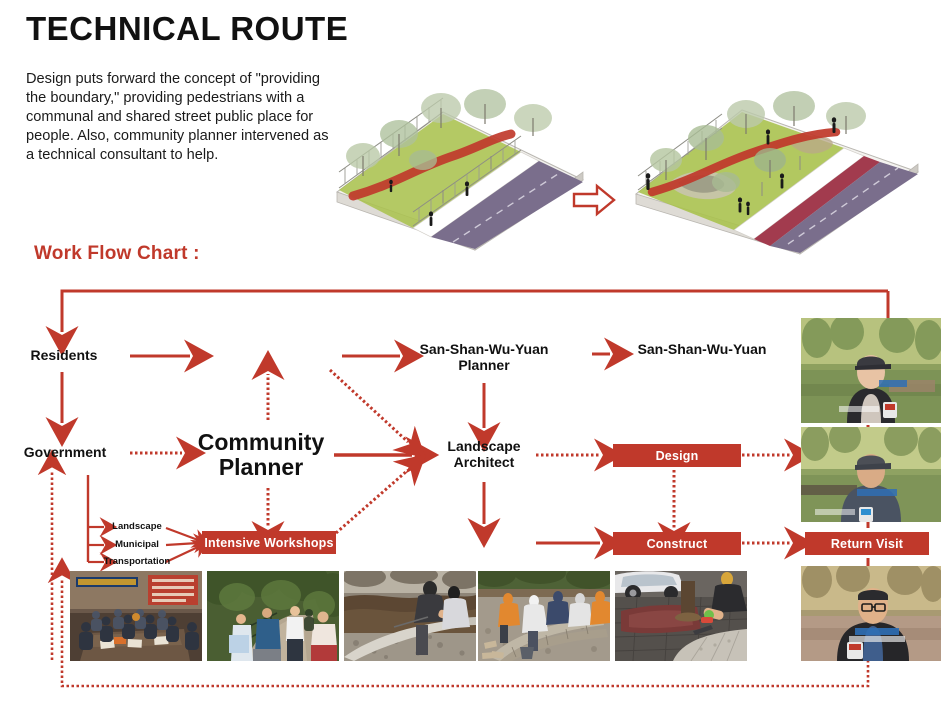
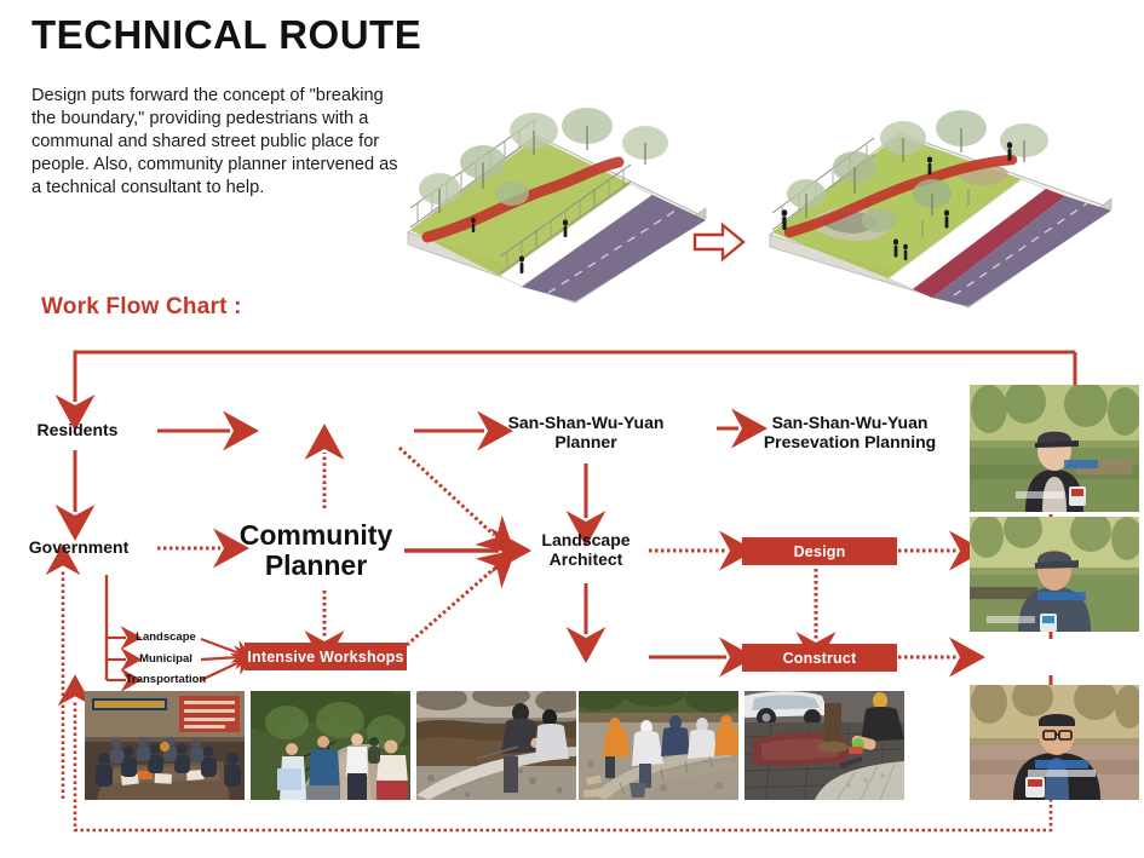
  TECHNICAL ROUTE
- Design puts forward the concept of "providing the boundary," providing pedestrians with a communal and shared street public place for people. Also, community planner intervened as a technical consultant to help.
+ Design puts forward the concept of "breaking the boundary," providing pedestrians with a communal and shared street public place for people. Also, community planner intervened as a technical consultant to help.
  Work Flow Chart :
  Residents
  Government
  Community
  Planner
  San-Shan-Wu-Yuan
  Planner
  San-Shan-Wu-Yuan
+ Presevation Planning
  Landscape
  Architect
  Landscape
  Municipal
  Transportation
  Intensive Workshops
  Design
  Construct
- Return Visit
